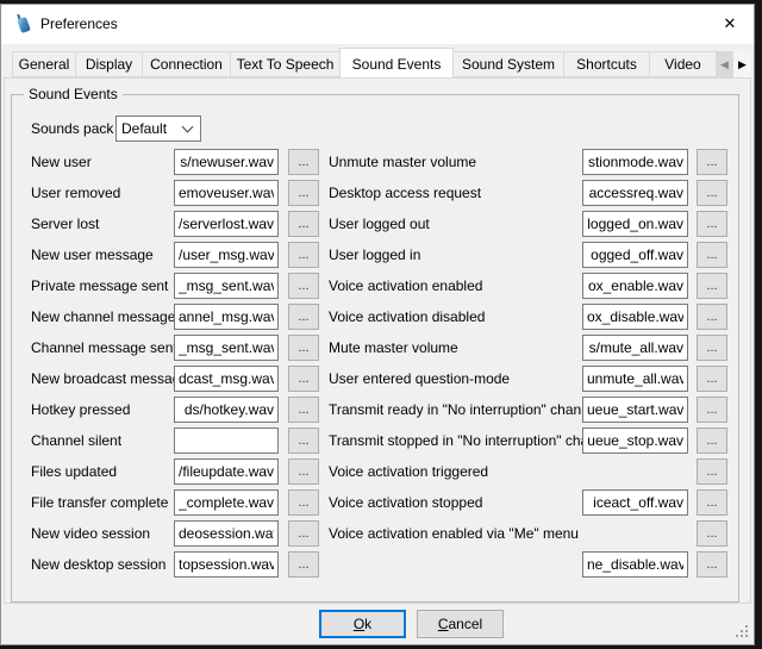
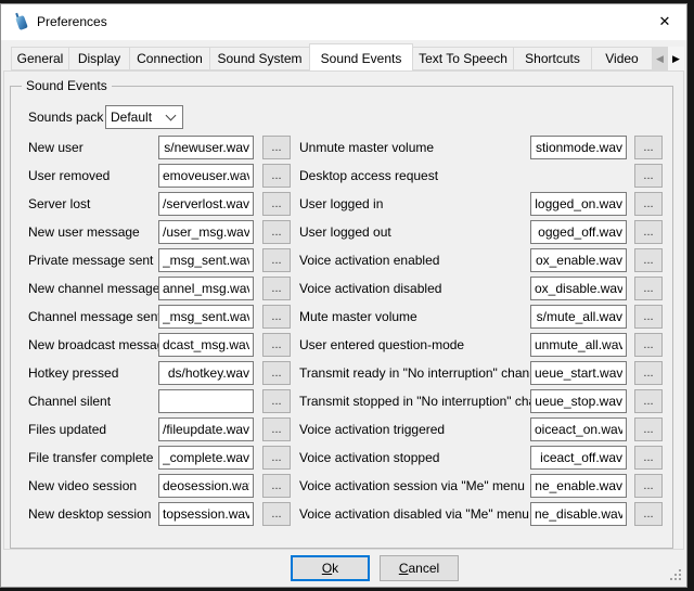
  Preferences
  ✕
  General
  Display
  Connection
- Text To Speech
+ Sound System
  Sound Events
- Sound System
+ Text To Speech
  Shortcuts
  Video
  ◀
  ▶
  Sound Events
  Sounds pack
  Default
  New user
  s/newuser.wav
  ...
  User removed
  emoveuser.wa
  ...
  Server lost
  /serverlost.wav
  ...
  New user message
  /user_msg.wav
  ...
  Private message sent
  _msg_sent.wa
  ...
  New channel message
  annel_msg.wa
  ...
  Channel message sen
  _msg_sent.wa
  ...
  New broadcast messa
  dcast_msg.wav
  ...
  Hotkey pressed
  ds/hotkey.wav
  ...
  Channel silent
  ...
  Files updated
  /fileupdate.wav
  ...
  File transfer complete
  _complete.wav
  ...
  New video session
  deosession.wa
  ...
  New desktop session
  topsession.wav
  ...
  Unmute master volume
  stionmode.wav
  ...
  Desktop access request
- accessreq.wav
  ...
- User logged out
+ User logged in
  logged_on.wav
  ...
- User logged in
+ User logged out
  ogged_off.wav
  ...
  Voice activation enabled
  ox_enable.wav
  ...
  Voice activation disabled
  ox_disable.wav
  ...
  Mute master volume
  s/mute_all.wav
  ...
  User entered question-mode
  unmute_all.wav
  ...
  Transmit ready in "No interruption" chan
  ueue_start.wav
  ...
  Transmit stopped in "No interruption" ch
  ueue_stop.wav
  ...
  Voice activation triggered
+ oiceact_on.wav
  ...
  Voice activation stopped
  iceact_off.wav
  ...
- Voice activation enabled via "Me" menu
+ Voice activation session via "Me" menu
+ ne_enable.wav
  ...
+ Voice activation disabled via "Me" menu
  ne_disable.wav
  ...
  Ok
  Cancel
